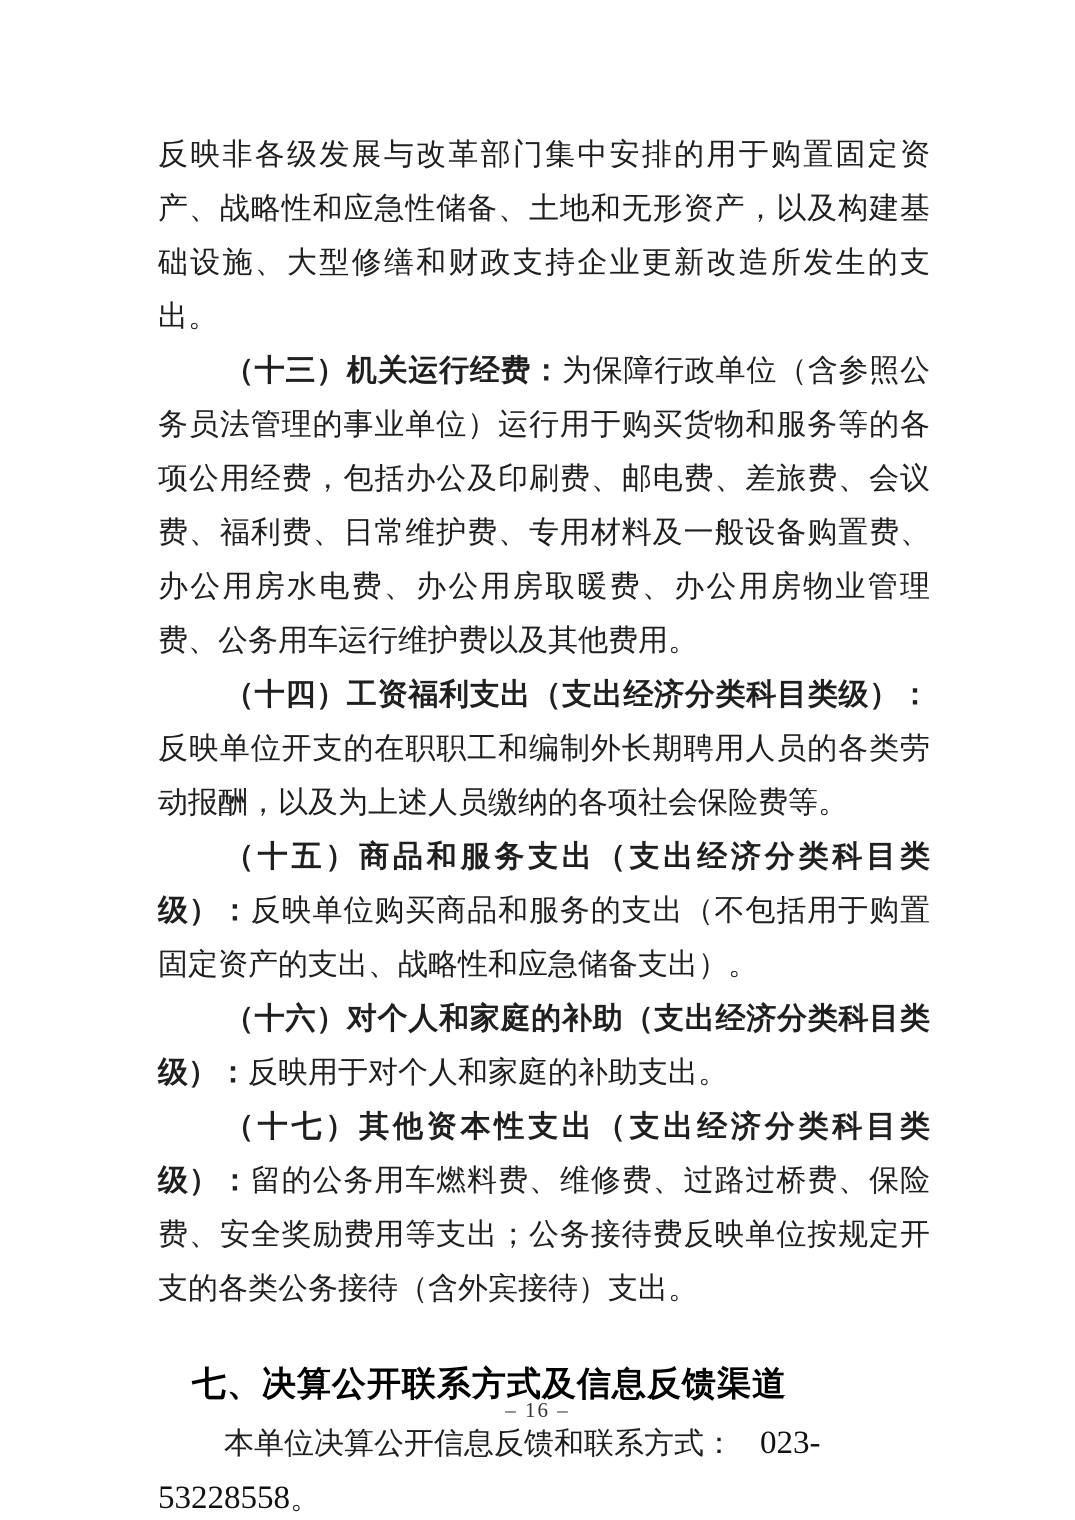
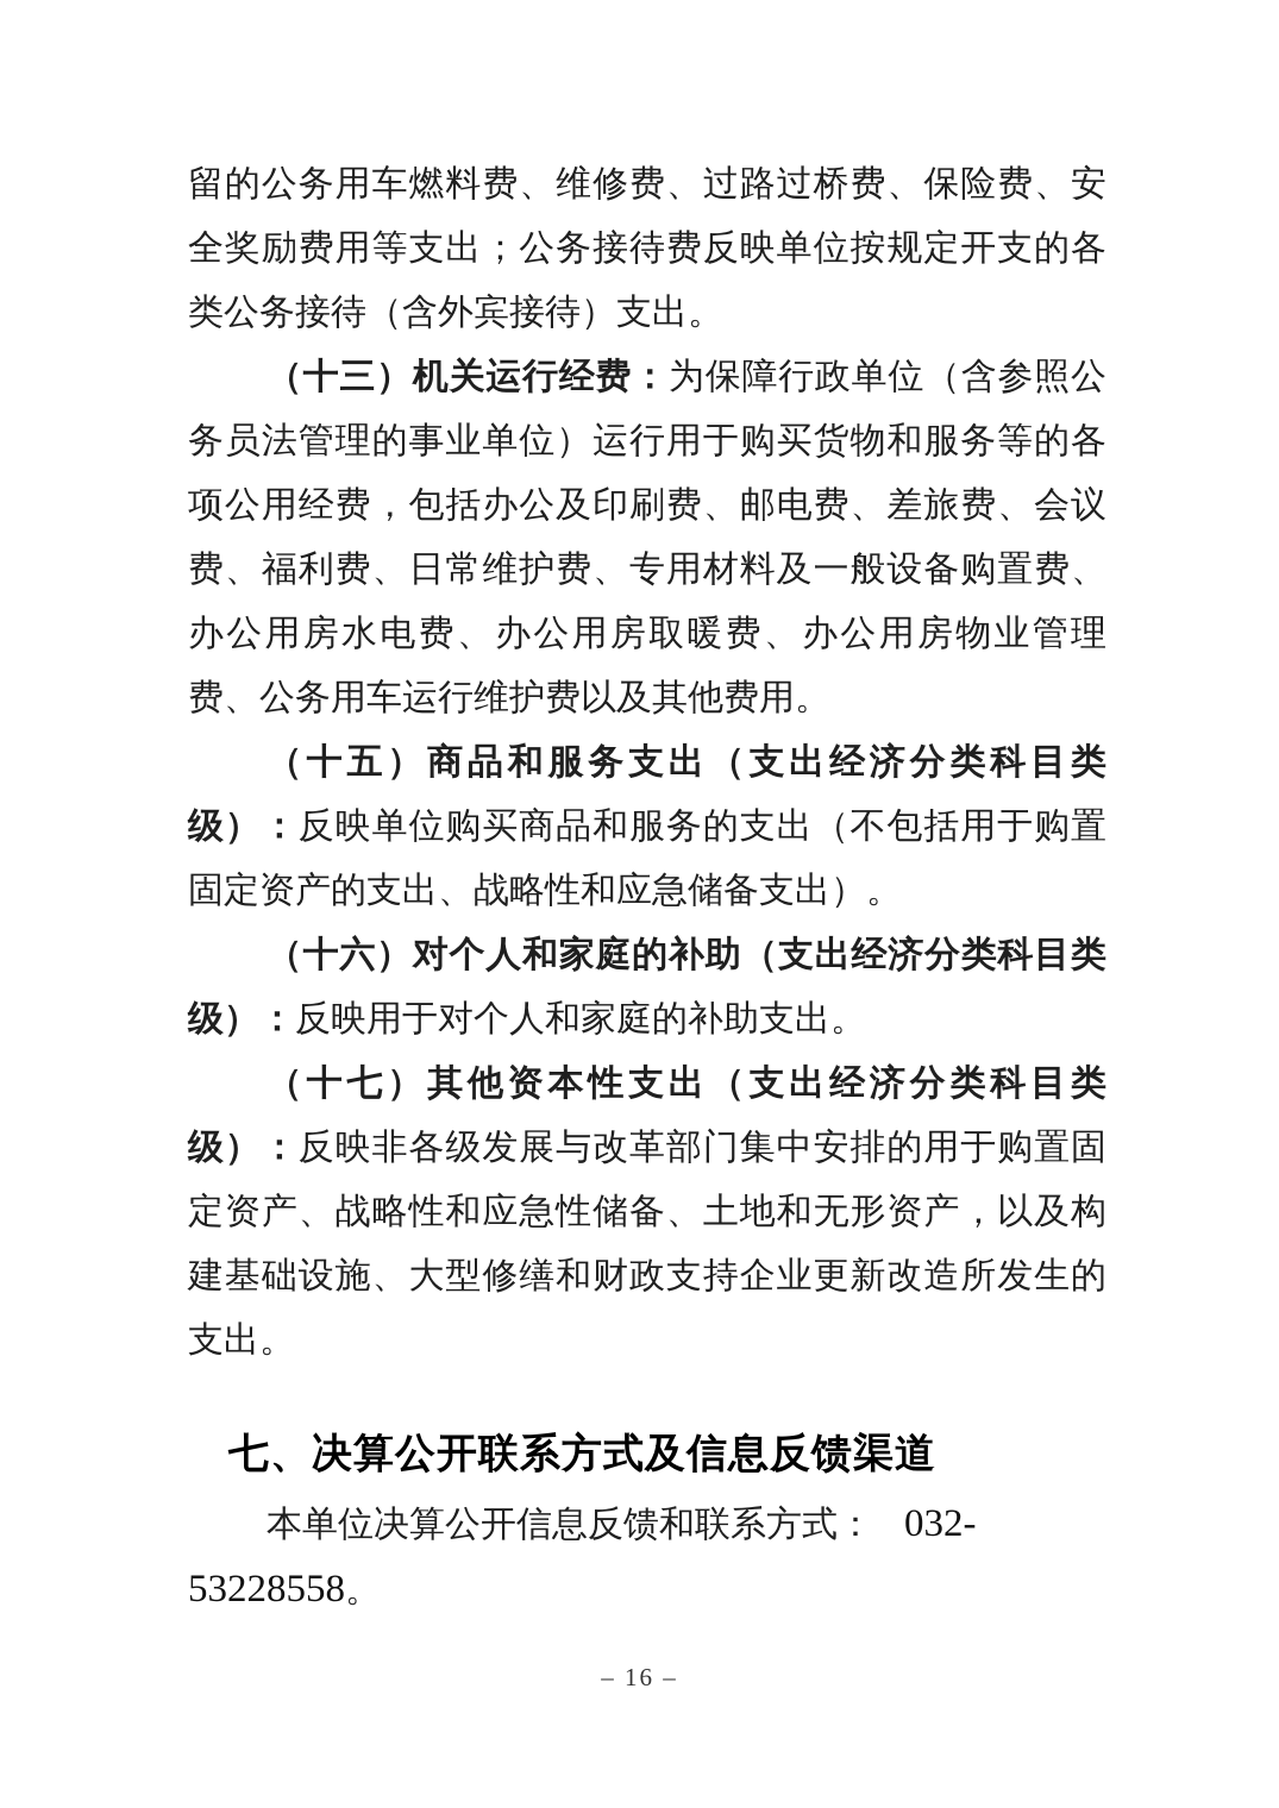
- 反映非各级发展与改革部门集中安排的用于购置固定资产、战略性和应急性储备、土地和无形资产，以及构建基础设施、大型修缮和财政支持企业更新改造所发生的支出。
+ 留的公务用车燃料费、维修费、过路过桥费、保险费、安全奖励费用等支出；公务接待费反映单位按规定开支的各类公务接待（含外宾接待）支出。
  （十三）机关运行经费：为保障行政单位（含参照公务员法管理的事业单位）运行用于购买货物和服务等的各项公用经费，包括办公及印刷费、邮电费、差旅费、会议费、福利费、日常维护费、专用材料及一般设备购置费、办公用房水电费、办公用房取暖费、办公用房物业管理费、公务用车运行维护费以及其他费用。
- （十四）工资福利支出（支出经济分类科目类级）：反映单位开支的在职职工和编制外长期聘用人员的各类劳动报酬，以及为上述人员缴纳的各项社会保险费等。
  （十五）商品和服务支出（支出经济分类科目类级）：反映单位购买商品和服务的支出（不包括用于购置固定资产的支出、战略性和应急储备支出）。
  （十六）对个人和家庭的补助（支出经济分类科目类级）：反映用于对个人和家庭的补助支出。
- （十七）其他资本性支出（支出经济分类科目类级）：留的公务用车燃料费、维修费、过路过桥费、保险费、安全奖励费用等支出；公务接待费反映单位按规定开支的各类公务接待（含外宾接待）支出。
+ （十七）其他资本性支出（支出经济分类科目类级）：反映非各级发展与改革部门集中安排的用于购置固定资产、战略性和应急性储备、土地和无形资产，以及构建基础设施、大型修缮和财政支持企业更新改造所发生的支出。
  七、决算公开联系方式及信息反馈渠道
- 本单位决算公开信息反馈和联系方式： 023-53228558。
+ 本单位决算公开信息反馈和联系方式： 032-53228558。
  – 16 –
